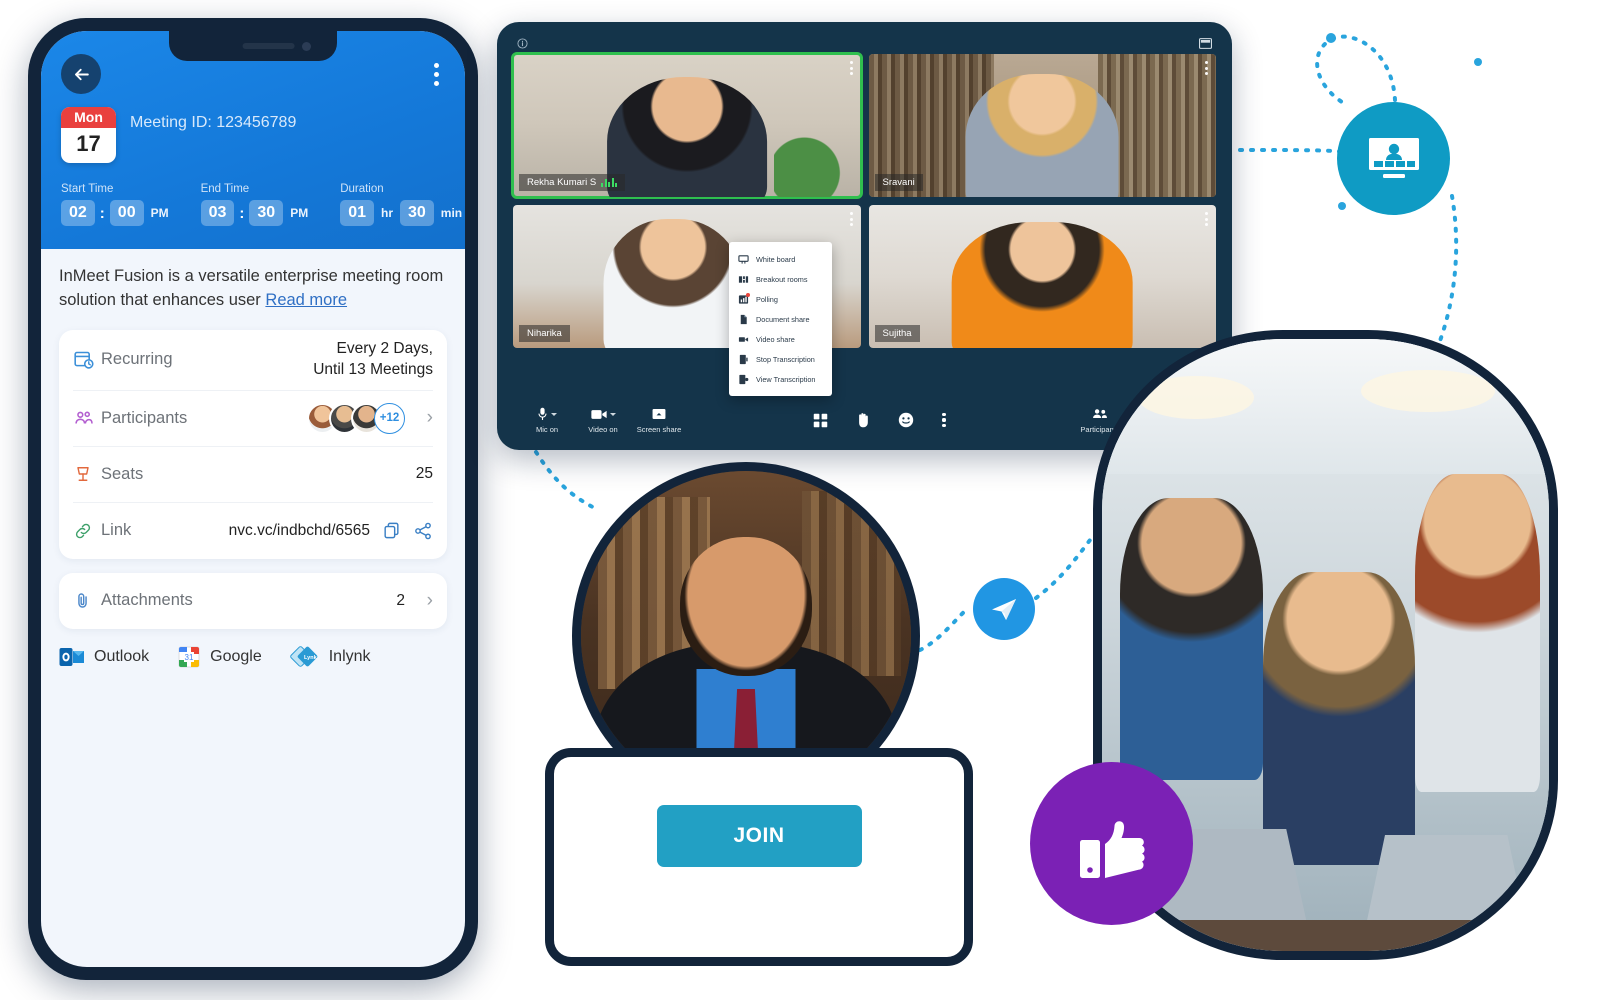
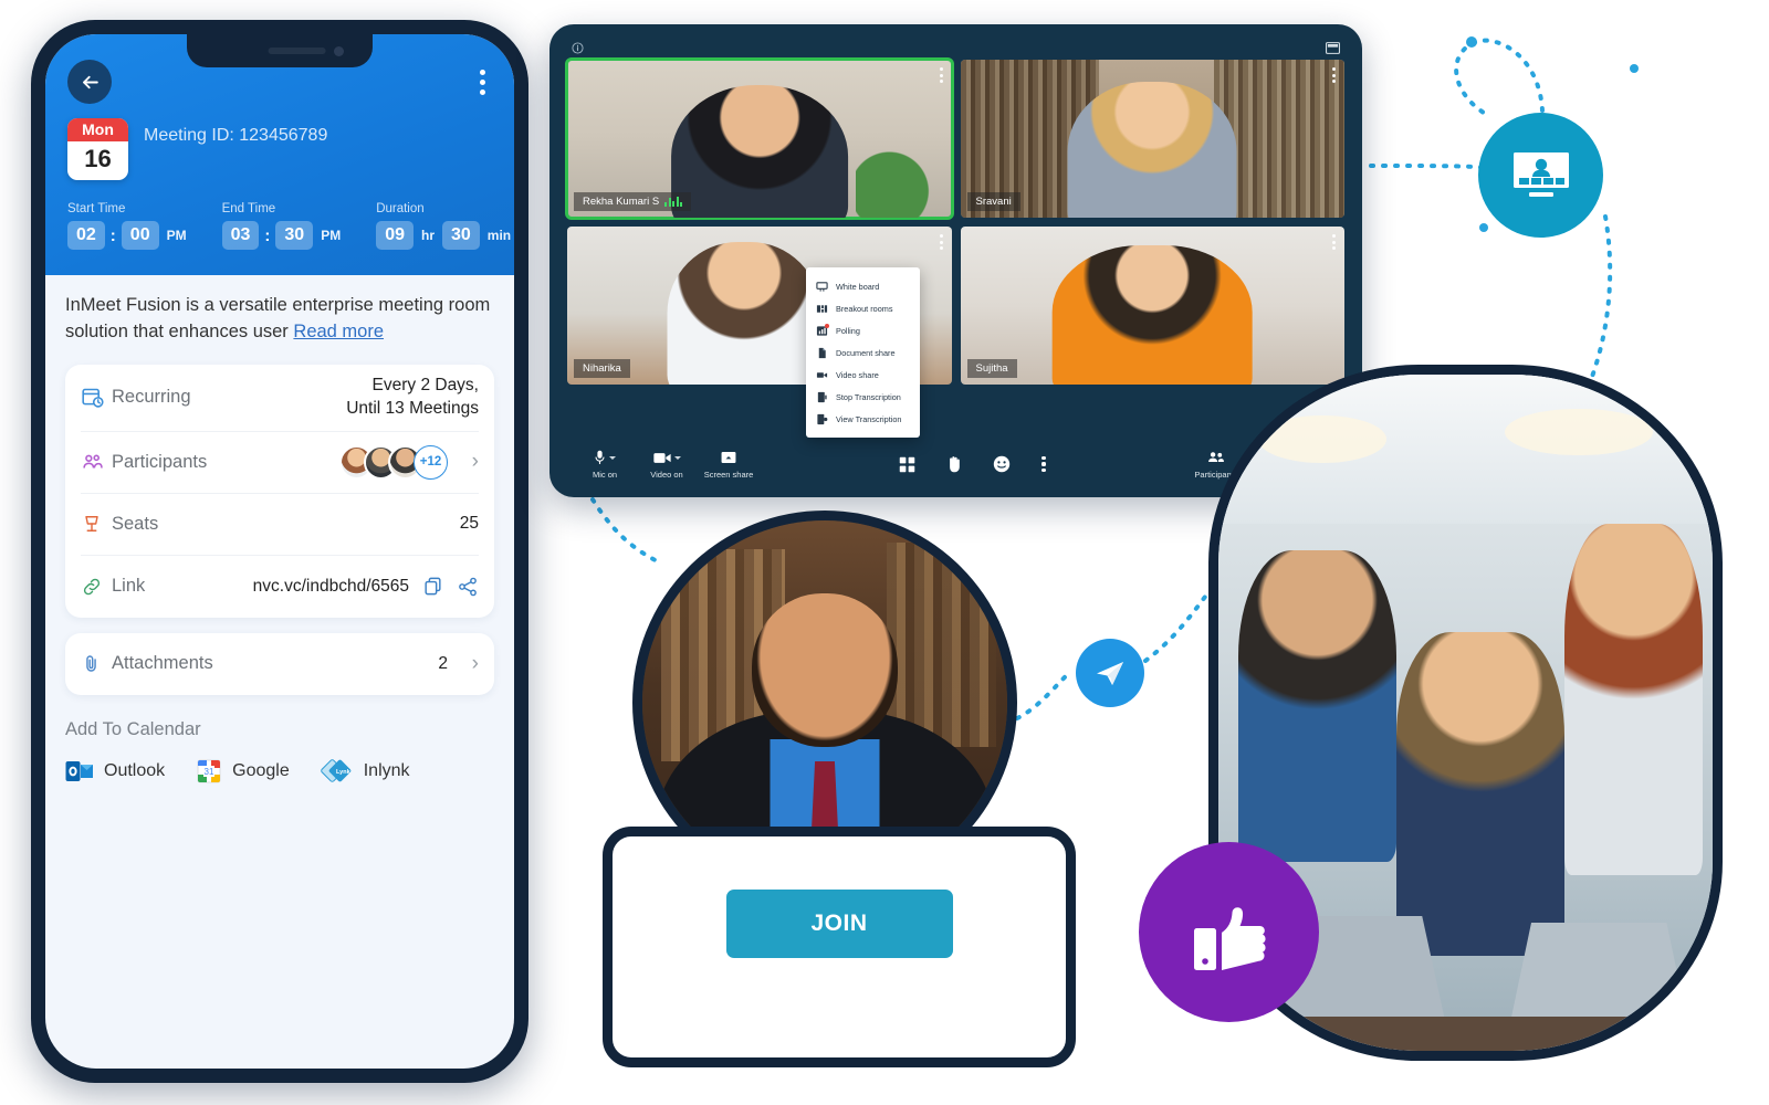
  Mon
- 17
+ 16
  Meeting ID: 123456789
  Start Time
  02
  :
  00
  PM
  End Time
  03
  :
  30
  PM
  Duration
- 01
+ 09
  hr
  30
  min
  InMeet Fusion is a versatile enterprise meeting room solution that enhances user Read more
  Recurring
  Every 2 Days,
  Until 13 Meetings
  Participants
  +12
  ›
  Seats
  25
  Link
  nvc.vc/indbchd/6565
  Attachments
  2
  ›
+ Add To Calendar
  Outlook
  31
  Google
  Inlynk
  Rekha Kumari S
  Sravani
  Niharika
  Sujitha
  White board
  Breakout rooms
  Polling
  Document share
  Video share
  Stop Transcription
  View Transcription
  Mic on
  Video on
  Screen share
  JOIN
